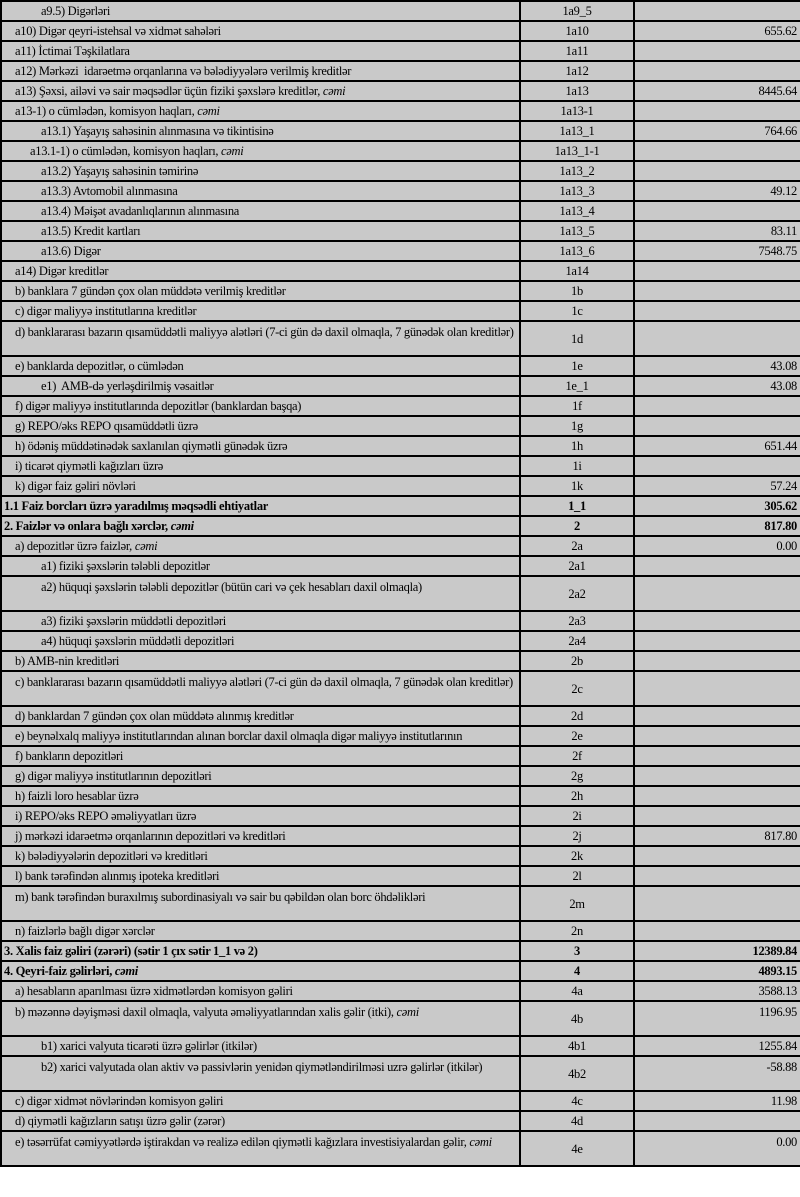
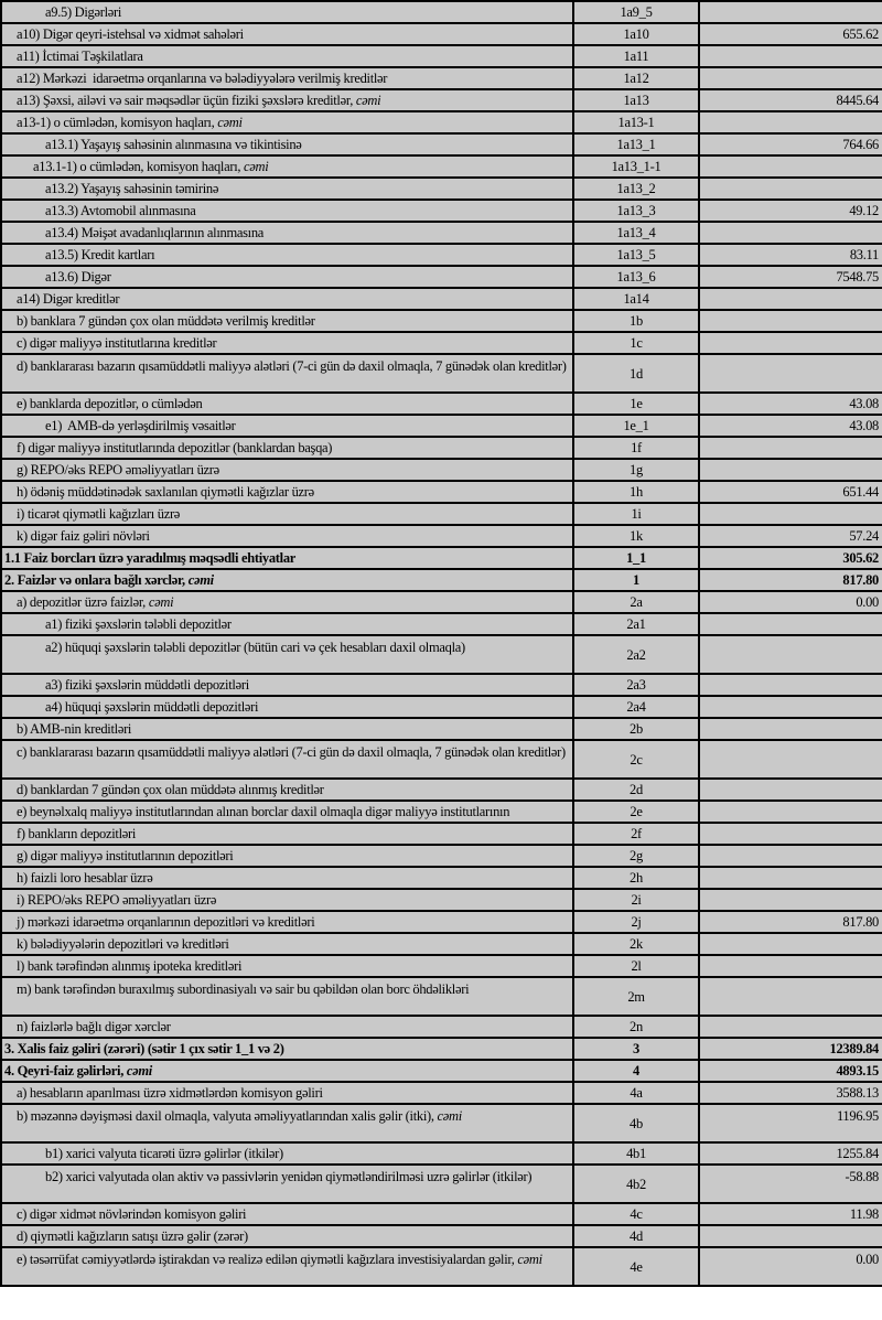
  a9.5) Digərləri
  1a9_5
  a10) Digər qeyri-istehsal və xidmət sahələri
  1a10
  655.62
  a11) İctimai Təşkilatlara
  1a11
  a12) Mərkəzi idarəetmə orqanlarına və bələdiyyələrə verilmiş kreditlər
  1a12
  a13) Şəxsi, ailəvi və sair məqsədlər üçün fiziki şəxslərə kreditlər,
  cəmi
  1a13
  8445.64
  a13-1) o cümlədən, komisyon haqları,
  cəmi
  1a13-1
  a13.1) Yaşayış sahəsinin alınmasına və tikintisinə
  1a13_1
  764.66
  a13.1-1) o cümlədən, komisyon haqları,
  cəmi
  1a13_1-1
  a13.2) Yaşayış sahəsinin təmirinə
  1a13_2
  a13.3) Avtomobil alınmasına
  1a13_3
  49.12
  a13.4) Məişət avadanlıqlarının alınmasına
  1a13_4
  a13.5) Kredit kartları
  1a13_5
  83.11
  a13.6) Digər
  1a13_6
  7548.75
  a14) Digər kreditlər
  1a14
  b) banklara 7 gündən çox olan müddətə verilmiş kreditlər
  1b
  c) digər maliyyə institutlarına kreditlər
  1c
  d) banklararası bazarın qısamüddətli maliyyə alətləri (7-ci gün də daxil olmaqla, 7 günədək olan kreditlər)
  1d
  e) banklarda depozitlər, o cümlədən
  1e
  43.08
  e1) AMB-də yerləşdirilmiş vəsaitlər
  1e_1
  43.08
  f) digər maliyyə institutlarında depozitlər (banklardan başqa)
  1f
- g) REPO/əks REPO qısamüddətli üzrə
+ g) REPO/əks REPO əməliyyatları üzrə
  1g
- h) ödəniş müddətinədək saxlanılan qiymətli günədək üzrə
+ h) ödəniş müddətinədək saxlanılan qiymətli kağızlar üzrə
  1h
  651.44
  i) ticarət qiymətli kağızları üzrə
  1i
  k) digər faiz gəliri növləri
  1k
  57.24
  1.1 Faiz borcları üzrə yaradılmış məqsədli ehtiyatlar
  1_1
  305.62
  2. Faizlər və onlara bağlı xərclər,
  cəmi
- 2
+ 1
  817.80
  a) depozitlər üzrə faizlər,
  cəmi
  2a
  0.00
  a1) fiziki şəxslərin tələbli depozitlər
  2a1
  a2) hüquqi şəxslərin tələbli depozitlər (bütün cari və çek hesabları daxil olmaqla)
  2a2
  a3) fiziki şəxslərin müddətli depozitləri
  2a3
  a4) hüquqi şəxslərin müddətli depozitləri
  2a4
  b) AMB-nin kreditləri
  2b
  c) banklararası bazarın qısamüddətli maliyyə alətləri (7-ci gün də daxil olmaqla, 7 günədək olan kreditlər)
  2c
  d) banklardan 7 gündən çox olan müddətə alınmış kreditlər
  2d
  e) beynəlxalq maliyyə institutlarından alınan borclar daxil olmaqla digər maliyyə institutlarının
  2e
  f) bankların depozitləri
  2f
  g) digər maliyyə institutlarının depozitləri
  2g
  h) faizli loro hesablar üzrə
  2h
  i) REPO/əks REPO əməliyyatları üzrə
  2i
  j) mərkəzi idarəetmə orqanlarının depozitləri və kreditləri
  2j
  817.80
  k) bələdiyyələrin depozitləri və kreditləri
  2k
  l) bank tərəfindən alınmış ipoteka kreditləri
  2l
  m) bank tərəfindən buraxılmış subordinasiyalı və sair bu qəbildən olan borc öhdəlikləri
  2m
  n) faizlərlə bağlı digər xərclər
  2n
  3. Xalis faiz gəliri (zərəri) (sətir 1 çıx sətir 1_1 və 2)
  3
  12389.84
  4. Qeyri-faiz gəlirləri,
  cəmi
  4
  4893.15
  a) hesabların aparılması üzrə xidmətlərdən komisyon gəliri
  4a
  3588.13
  b) məzənnə dəyişməsi daxil olmaqla, valyuta əməliyyatlarından xalis gəlir (itki),
  cəmi
  4b
  1196.95
  b1) xarici valyuta ticarəti üzrə gəlirlər (itkilər)
  4b1
  1255.84
  b2) xarici valyutada olan aktiv və passivlərin yenidən qiymətləndirilməsi uzrə gəlirlər (itkilər)
  4b2
  -58.88
  c) digər xidmət növlərindən komisyon gəliri
  4c
  11.98
  d) qiymətli kağızların satışı üzrə gəlir (zərər)
  4d
  e) təsərrüfat cəmiyyətlərdə iştirakdan və realizə edilən qiymətli kağızlara investisiyalardan gəlir,
  cəmi
  4e
  0.00
